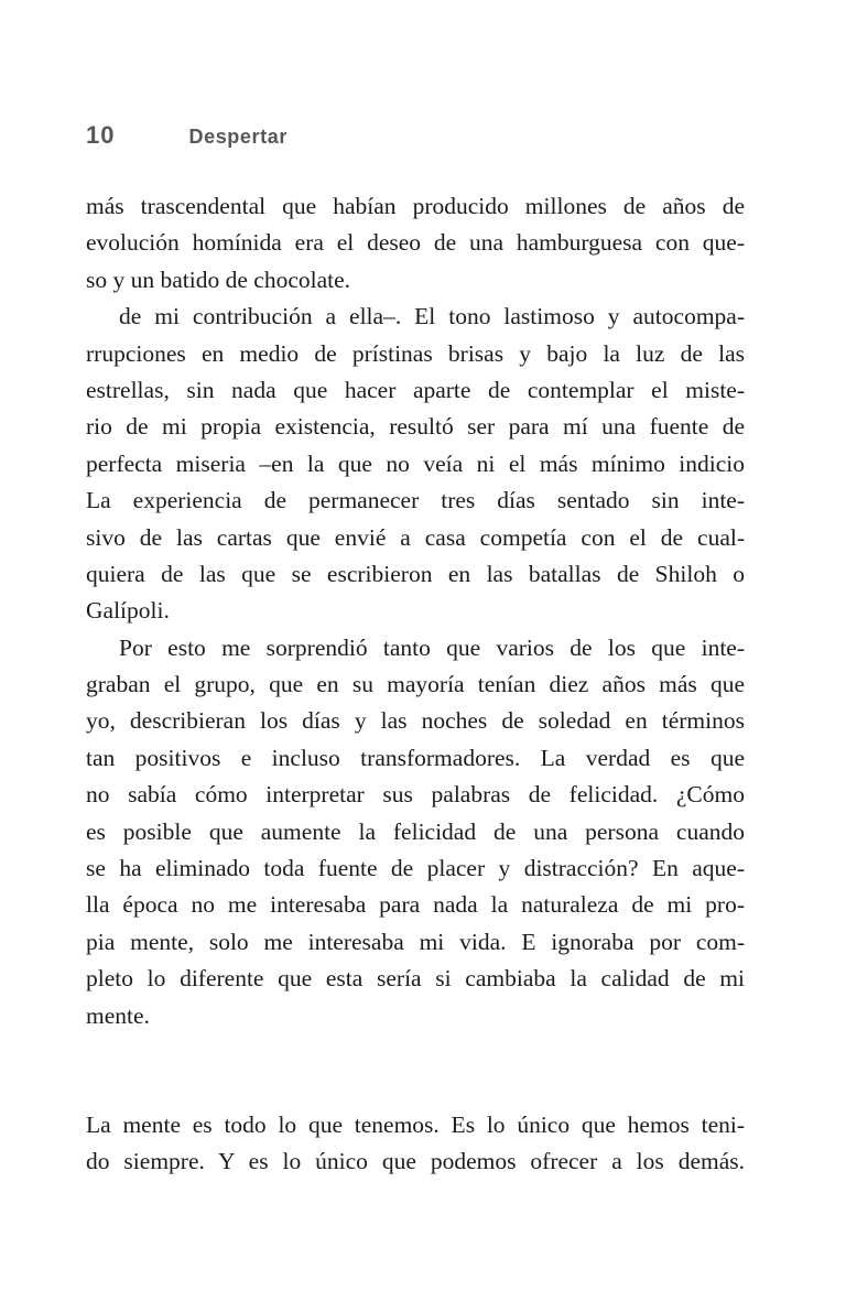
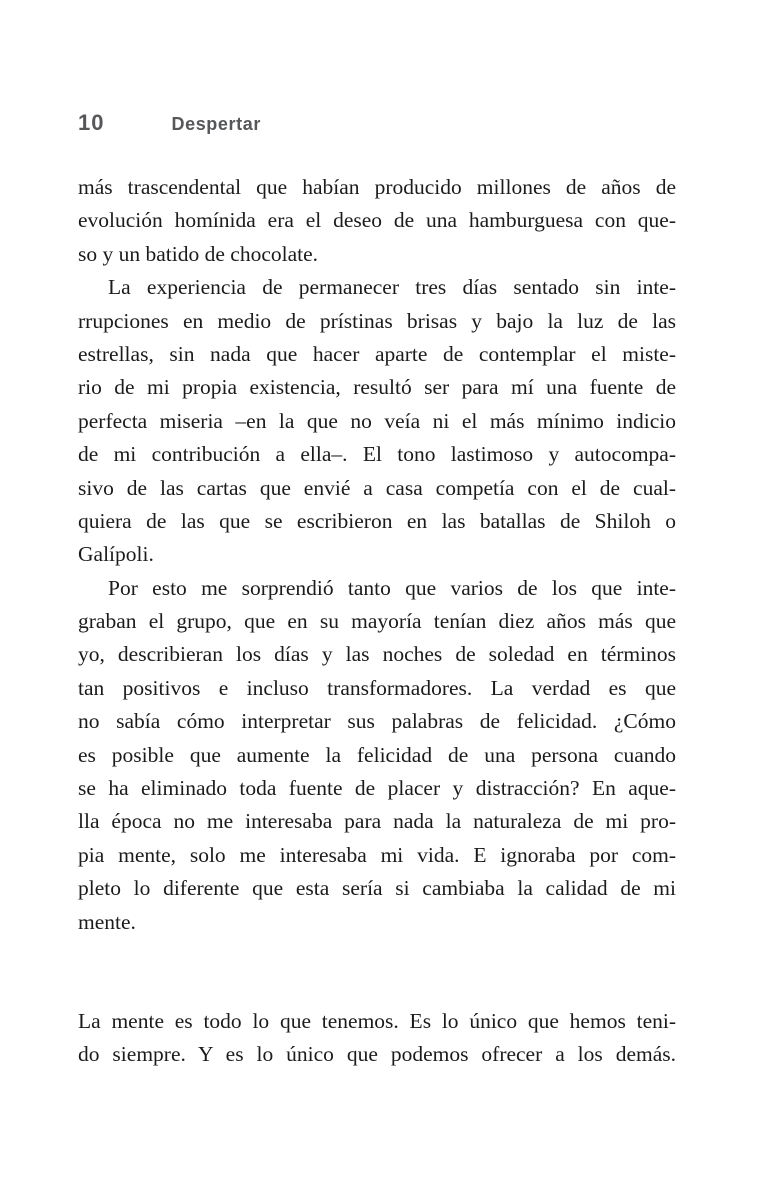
  10
  Despertar
  más trascendental que habían producido millones de años de
  evolución homínida era el deseo de una hamburguesa con que-
  so y un batido de chocolate.
- de mi contribución a ella–. El tono lastimoso y autocompa-
+ La experiencia de permanecer tres días sentado sin inte-
  rrupciones en medio de prístinas brisas y bajo la luz de las
  estrellas, sin nada que hacer aparte de contemplar el miste-
  rio de mi propia existencia, resultó ser para mí una fuente de
  perfecta miseria –en la que no veía ni el más mínimo indicio
- La experiencia de permanecer tres días sentado sin inte-
+ de mi contribución a ella–. El tono lastimoso y autocompa-
  sivo de las cartas que envié a casa competía con el de cual-
  quiera de las que se escribieron en las batallas de Shiloh o
  Galípoli.
  Por esto me sorprendió tanto que varios de los que inte-
  graban el grupo, que en su mayoría tenían diez años más que
  yo, describieran los días y las noches de soledad en términos
  tan positivos e incluso transformadores. La verdad es que
  no sabía cómo interpretar sus palabras de felicidad. ¿Cómo
  es posible que aumente la felicidad de una persona cuando
  se ha eliminado toda fuente de placer y distracción? En aque-
  lla época no me interesaba para nada la naturaleza de mi pro-
  pia mente, solo me interesaba mi vida. E ignoraba por com-
  pleto lo diferente que esta sería si cambiaba la calidad de mi
  mente.
  La mente es todo lo que tenemos. Es lo único que hemos teni-
  do siempre. Y es lo único que podemos ofrecer a los demás.
